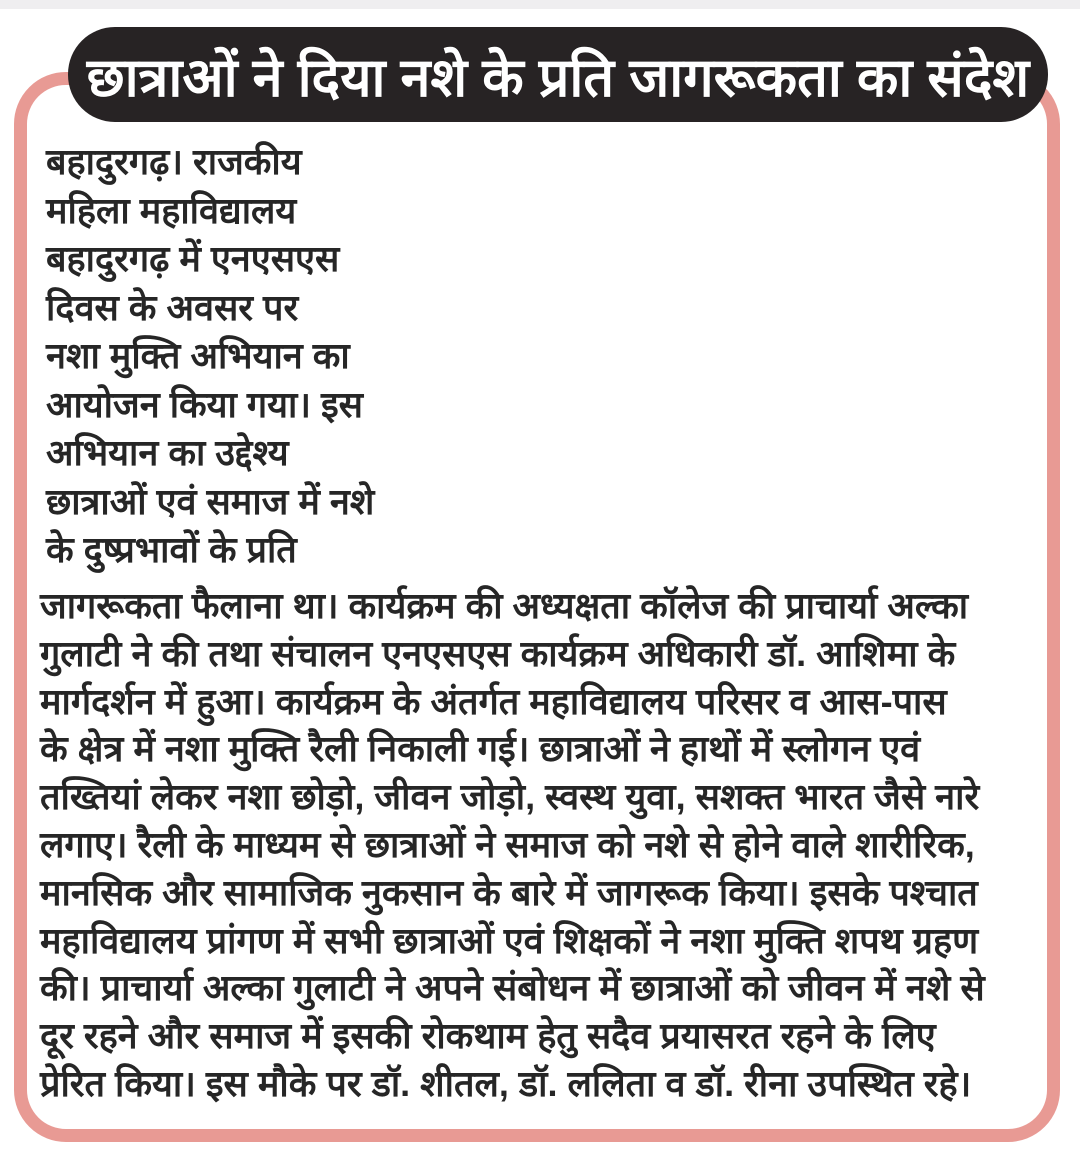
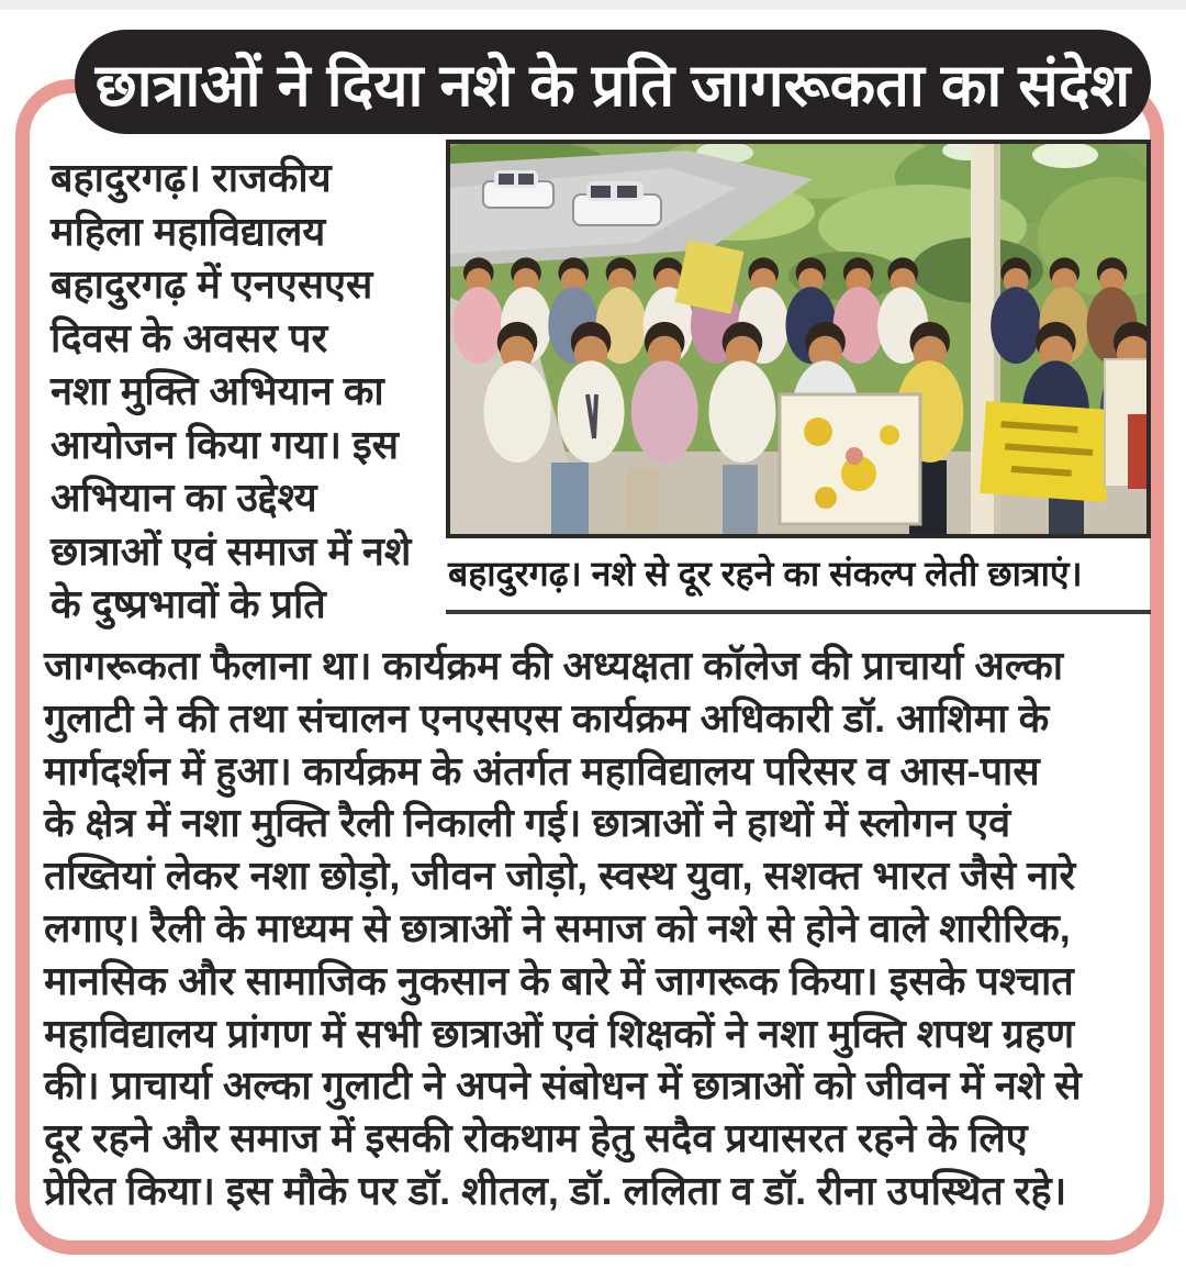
  छात्राओं ने दिया नशे के प्रति जागरूकता का संदेश
  बहादुरगढ़। राजकीय
  महिला महाविद्यालय
  बहादुरगढ़ में एनएसएस
  दिवस के अवसर पर
  नशा मुक्ति अभियान का
  आयोजन किया गया। इस
  अभियान का उद्देश्य
  छात्राओं एवं समाज में नशे
  के दुष्प्रभावों के प्रति
+ बहादुरगढ़। नशे से दूर रहने का संकल्प लेती छात्राएं।
  जागरूकता फैलाना था। कार्यक्रम की अध्यक्षता कॉलेज की प्राचार्या अल्का
  गुलाटी ने की तथा संचालन एनएसएस कार्यक्रम अधिकारी डॉ. आशिमा के
  मार्गदर्शन में हुआ। कार्यक्रम के अंतर्गत महाविद्यालय परिसर व आस-पास
  के क्षेत्र में नशा मुक्ति रैली निकाली गई। छात्राओं ने हाथों में स्लोगन एवं
  तख्तियां लेकर नशा छोड़ो, जीवन जोड़ो, स्वस्थ युवा, सशक्त भारत जैसे नारे
  लगाए। रैली के माध्यम से छात्राओं ने समाज को नशे से होने वाले शारीरिक,
  मानसिक और सामाजिक नुकसान के बारे में जागरूक किया। इसके पश्चात
  महाविद्यालय प्रांगण में सभी छात्राओं एवं शिक्षकों ने नशा मुक्ति शपथ ग्रहण
  की। प्राचार्या अल्का गुलाटी ने अपने संबोधन में छात्राओं को जीवन में नशे से
  दूर रहने और समाज में इसकी रोकथाम हेतु सदैव प्रयासरत रहने के लिए
  प्रेरित किया। इस मौके पर डॉ. शीतल, डॉ. ललिता व डॉ. रीना उपस्थित रहे।
